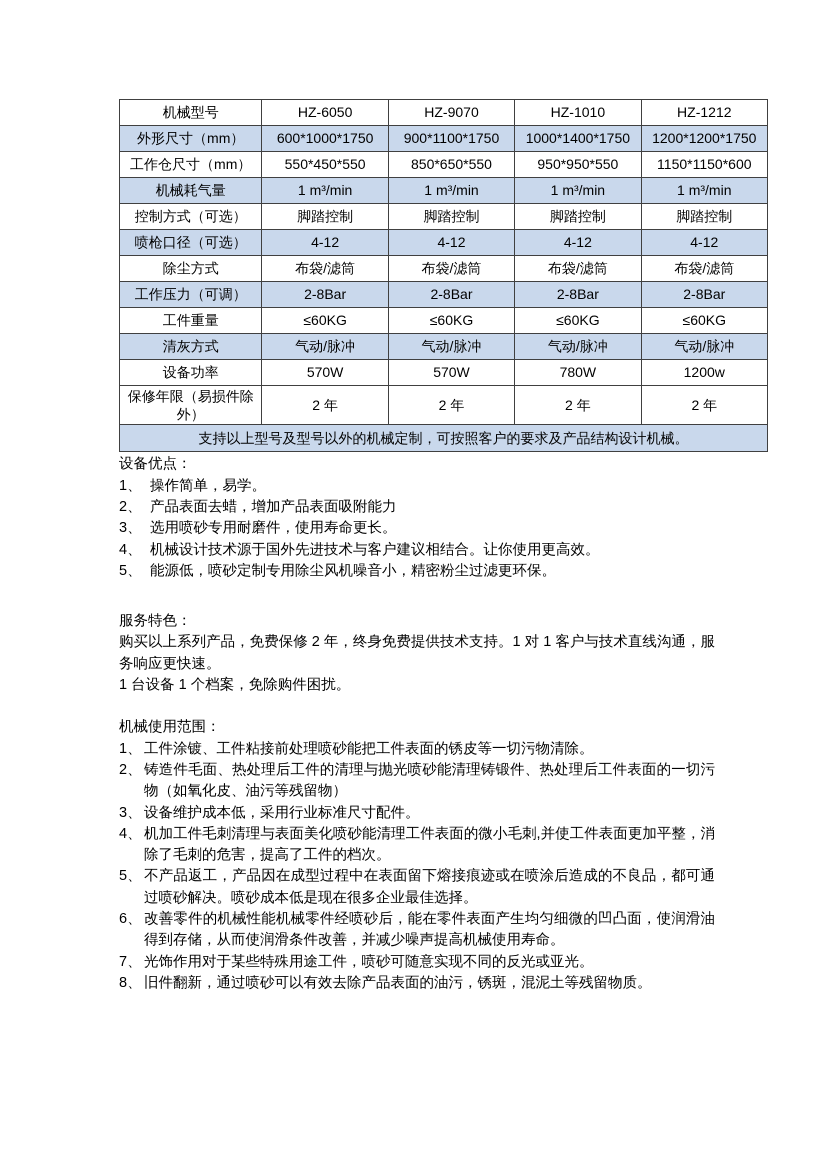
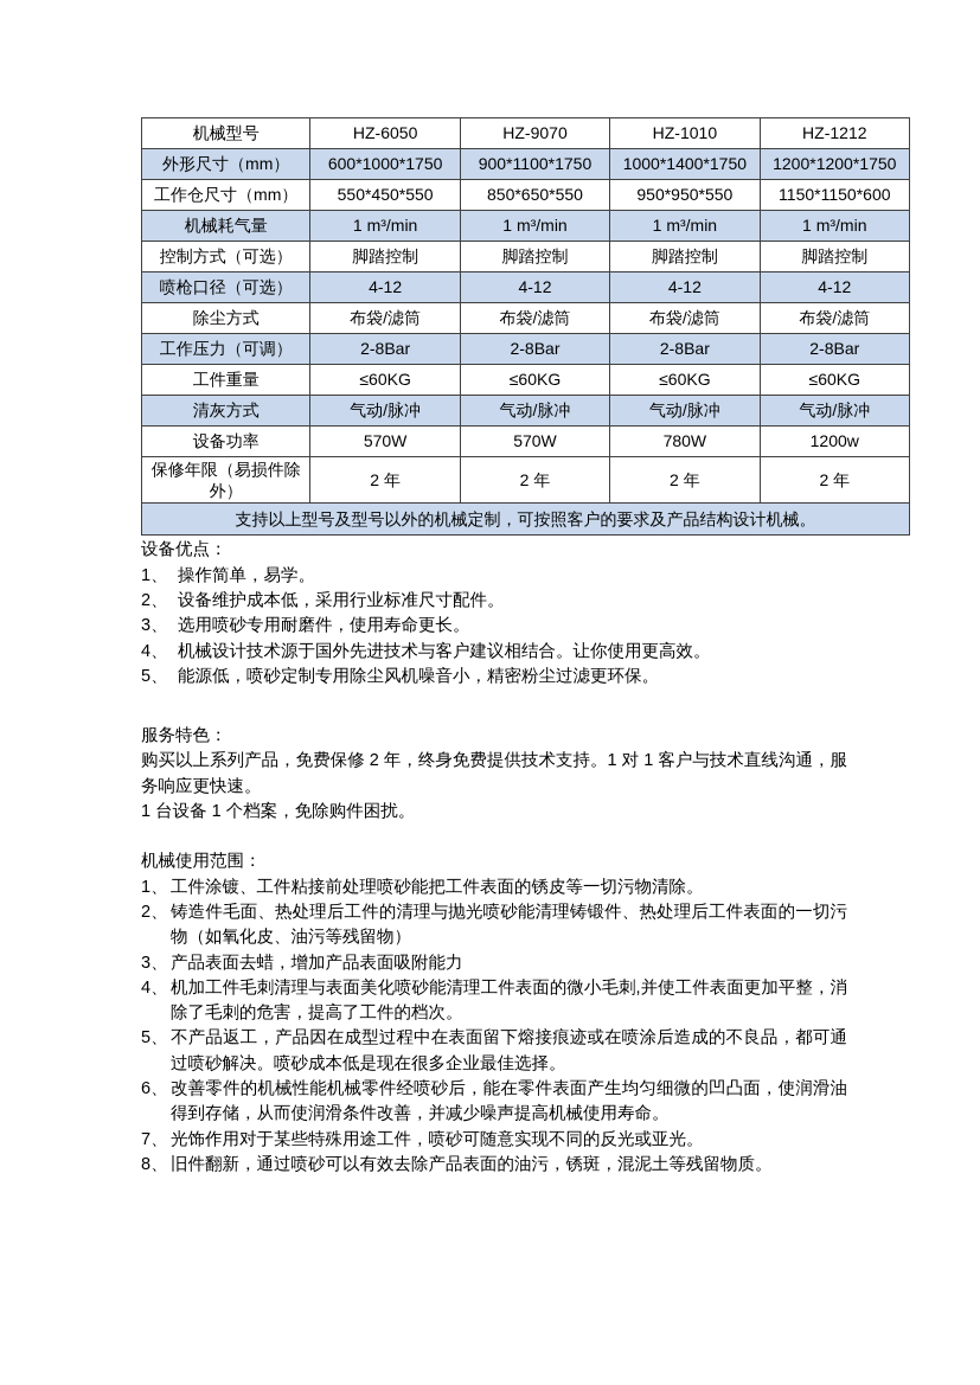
  机械型号	HZ-6050	HZ-9070	HZ-1010	HZ-1212
  外形尺寸（mm）	600*1000*1750	900*1100*1750	1000*1400*1750	1200*1200*1750
  工作仓尺寸（mm）	550*450*550	850*650*550	950*950*550	1150*1150*600
  机械耗气量	1 m³/min	1 m³/min	1 m³/min	1 m³/min
  控制方式（可选）	脚踏控制	脚踏控制	脚踏控制	脚踏控制
  喷枪口径（可选）	4-12	4-12	4-12	4-12
  除尘方式	布袋/滤筒	布袋/滤筒	布袋/滤筒	布袋/滤筒
  工作压力（可调）	2-8Bar	2-8Bar	2-8Bar	2-8Bar
  工件重量	≤60KG	≤60KG	≤60KG	≤60KG
  清灰方式	气动/脉冲	气动/脉冲	气动/脉冲	气动/脉冲
  设备功率	570W	570W	780W	1200w
  保修年限（易损件除外）	2 年	2 年	2 年	2 年
  支持以上型号及型号以外的机械定制，可按照客户的要求及产品结构设计机械。
  设备优点：
  1、 操作简单，易学。
- 2、 产品表面去蜡，增加产品表面吸附能力
+ 2、 设备维护成本低，采用行业标准尺寸配件。
  3、 选用喷砂专用耐磨件，使用寿命更长。
  4、 机械设计技术源于国外先进技术与客户建议相结合。让你使用更高效。
  5、 能源低，喷砂定制专用除尘风机噪音小，精密粉尘过滤更环保。
  服务特色：
  购买以上系列产品，免费保修 2 年，终身免费提供技术支持。1 对 1 客户与技术直线沟通，服务响应更快速。
  1 台设备 1 个档案，免除购件困扰。
  机械使用范围：
  1、 工件涂镀、工件粘接前处理喷砂能把工件表面的锈皮等一切污物清除。
  2、 铸造件毛面、热处理后工件的清理与抛光喷砂能清理铸锻件、热处理后工件表面的一切污物（如氧化皮、油污等残留物）
- 3、 设备维护成本低，采用行业标准尺寸配件。
+ 3、 产品表面去蜡，增加产品表面吸附能力
  4、 机加工件毛刺清理与表面美化喷砂能清理工件表面的微小毛刺,并使工件表面更加平整，消除了毛刺的危害，提高了工件的档次。
  5、 不产品返工，产品因在成型过程中在表面留下熔接痕迹或在喷涂后造成的不良品，都可通过喷砂解决。喷砂成本低是现在很多企业最佳选择。
  6、 改善零件的机械性能机械零件经喷砂后，能在零件表面产生均匀细微的凹凸面，使润滑油得到存储，从而使润滑条件改善，并减少噪声提高机械使用寿命。
  7、 光饰作用对于某些特殊用途工件，喷砂可随意实现不同的反光或亚光。
  8、 旧件翻新，通过喷砂可以有效去除产品表面的油污，锈斑，混泥土等残留物质。
